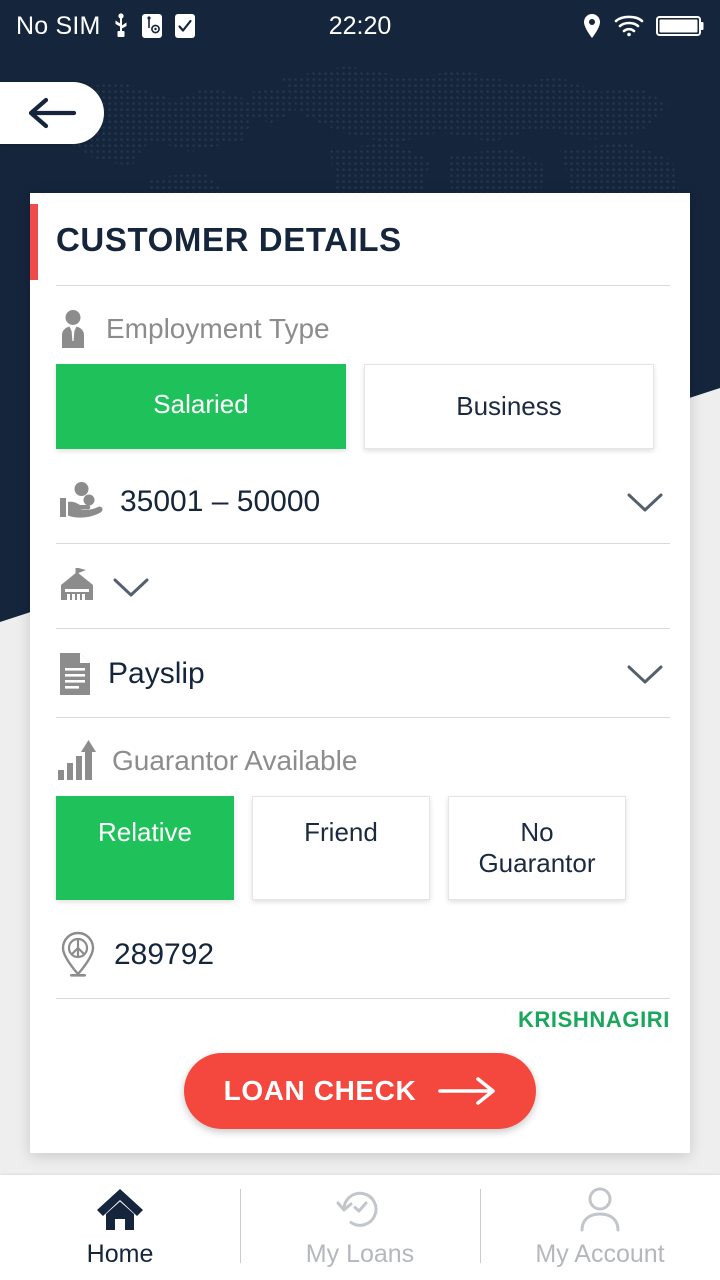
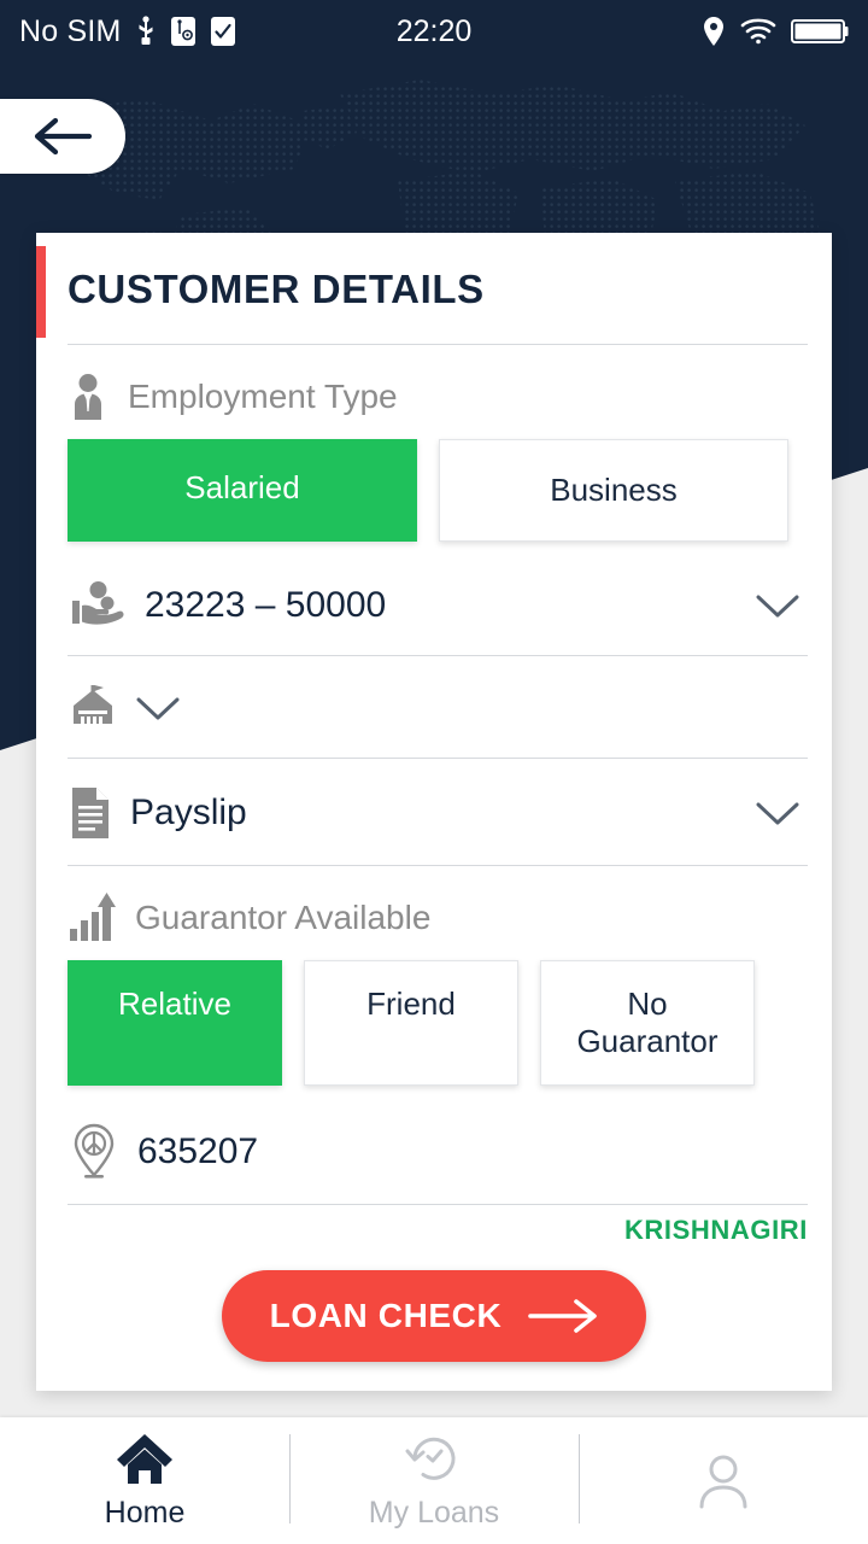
  No SIM
  22:20
  CUSTOMER DETAILS
  Employment Type
  Salaried
  Business
- 35001 – 50000
+ 23223 – 50000
  Payslip
  Guarantor Available
  Relative
  Friend
  No Guarantor
- 289792
+ 635207
  KRISHNAGIRI
  LOAN CHECK
  Home
  My Loans
- My Account
